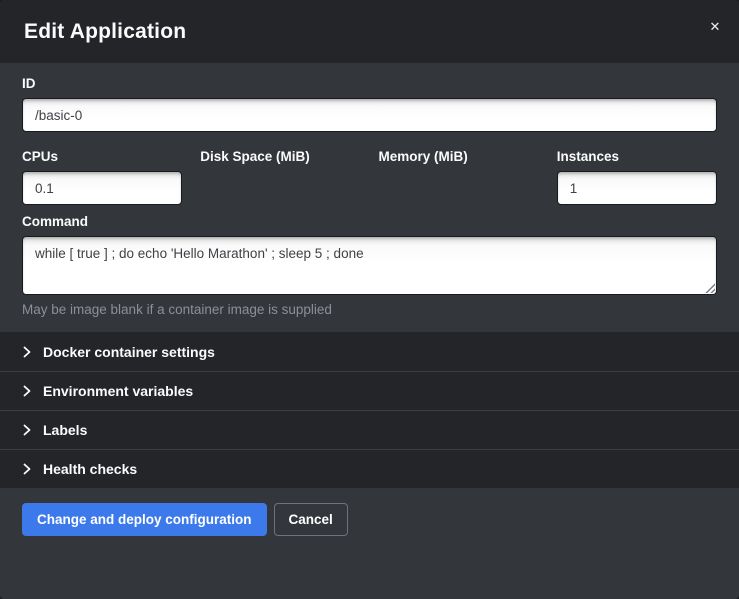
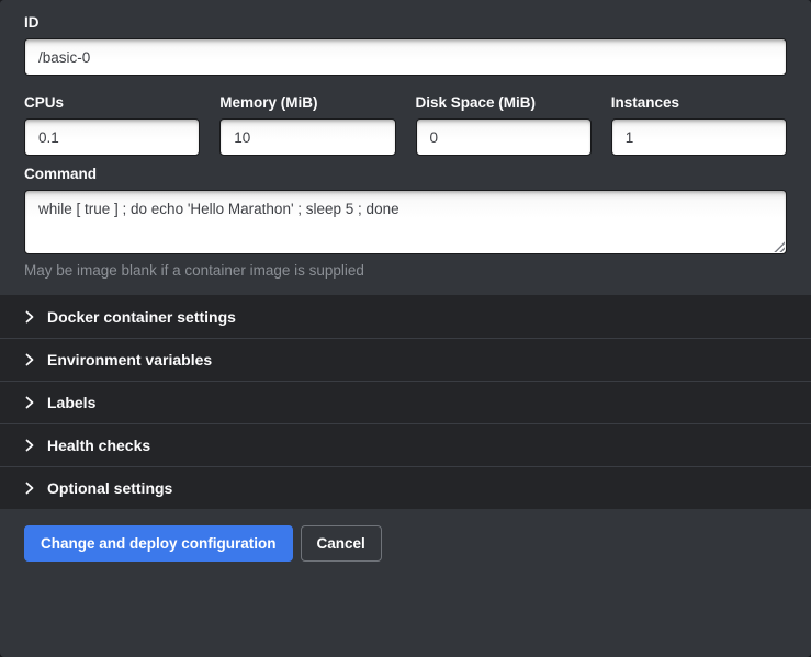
- Edit Application
- ✕
  ID
  /basic-0
  CPUs
  0.1
- Disk Space (MiB)
+ Memory (MiB)
+ 10
- Memory (MiB)
+ Disk Space (MiB)
+ 0
  Instances
  1
  Command
  while [ true ] ; do echo 'Hello Marathon' ; sleep 5 ; done
  May be image blank if a container image is supplied
  Docker container settings
  Environment variables
  Labels
  Health checks
+ Optional settings
  Change and deploy configuration
  Cancel
